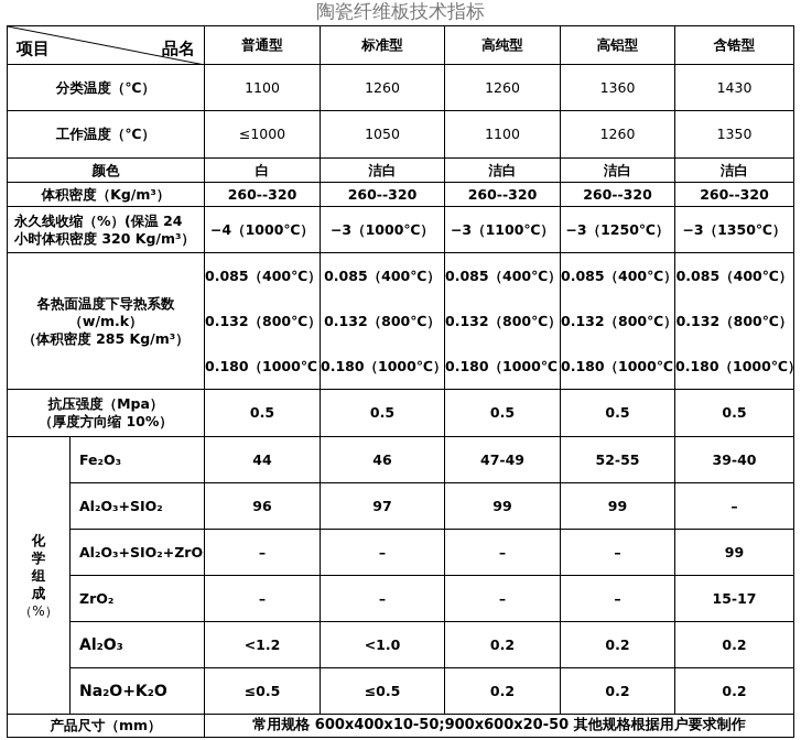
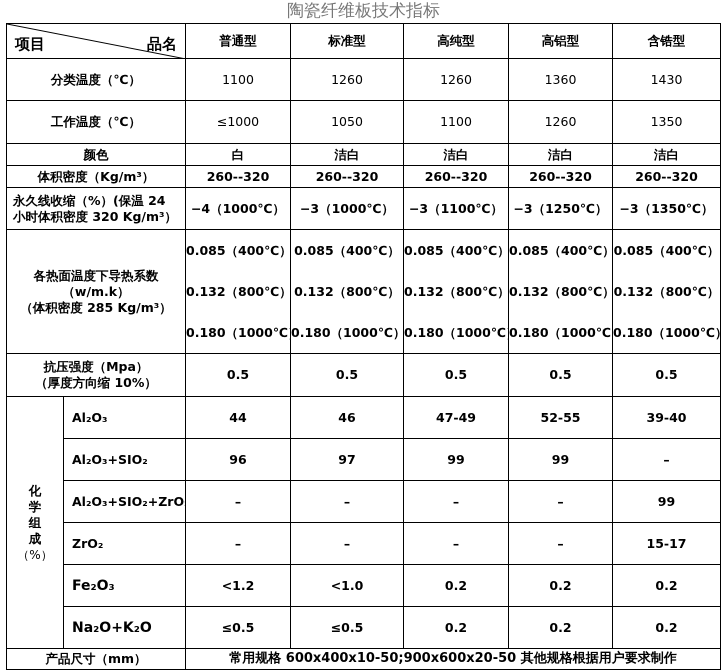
  陶瓷纤维板技术指标
  项目 品名	普通型	标准型	高纯型	高铝型	含锆型
  分类温度（℃）	1100	1260	1260	1360	1430
  工作温度（℃）	≤1000	1050	1100	1260	1350
  颜色	白	洁白	洁白	洁白	洁白
  体积密度（Kg/m³）	260--320	260--320	260--320	260--320	260--320
  永久线收缩（%）(保温 24 小时体积密度 320 Kg/m³）	−4（1000℃）	−3（1000℃）	−3（1100℃）	−3（1250℃）	−3（1350℃）
  各热面温度下导热系数 （w/m.k） （体积密度 285 Kg/m³）	0.085（400℃） 0.132（800℃） 0.180（1000℃	0.085（400℃） 0.132（800℃） 0.180（1000℃）	0.085（400℃） 0.132（800℃） 0.180（1000℃	0.085（400℃） 0.132（800℃） 0.180（1000℃	0.085（400℃） 0.132（800℃） 0.180（1000℃
  抗压强度（Mpa） （厚度方向缩 10%）	0.5	0.5	0.5	0.5	0.5
- 化 学 组 成 （%）	Fe₂O₃	44	46	47-49	52-55	39-40
+ 化 学 组 成 （%）	Al₂O₃	44	46	47-49	52-55	39-40
  Al₂O₃+SIO₂	96	97	99	99	–
  Al₂O₃+SIO₂+ZrO	–	–	–	–	99
  ZrO₂	–	–	–	–	15-17
- Al₂O₃	<1.2	<1.0	0.2	0.2	0.2
+ Fe₂O₃	<1.2	<1.0	0.2	0.2	0.2
  Na₂O+K₂O	≤0.5	≤0.5	0.2	0.2	0.2
  产品尺寸（mm）	常用规格 600x400x10-50;900x600x20-50 其他规格根据用户要求制作
